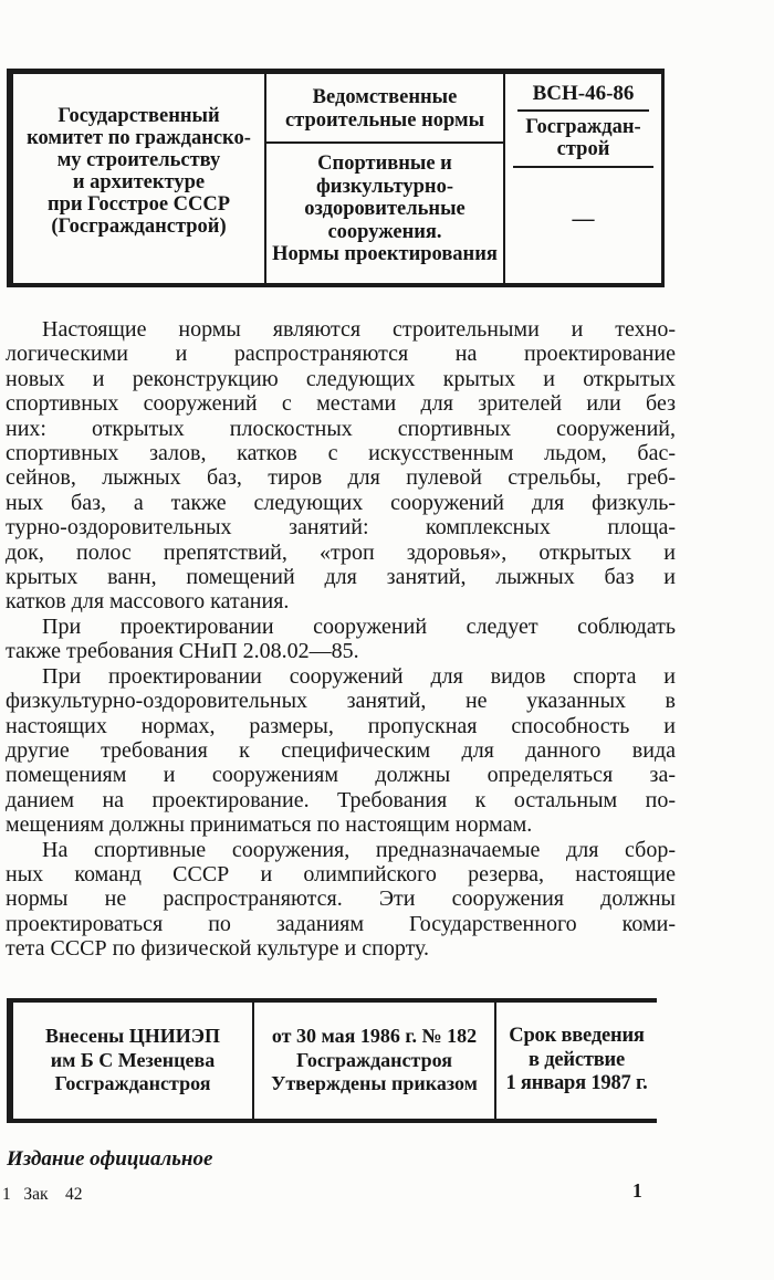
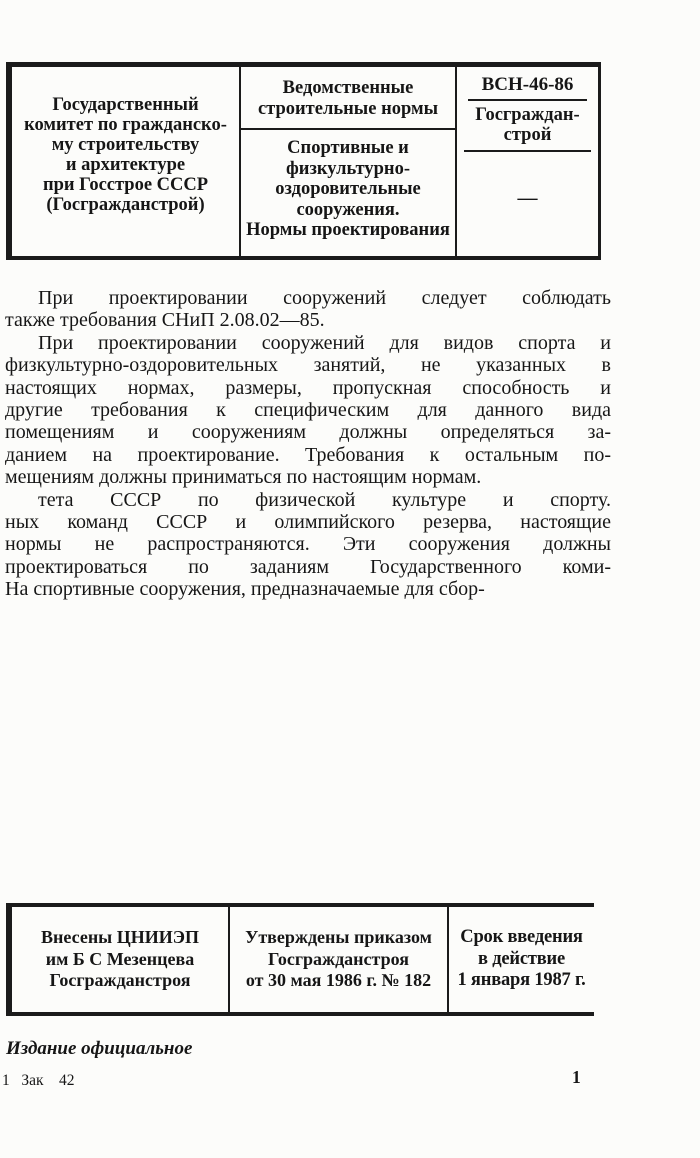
  Государственный
  комитет по гражданско-
  му строительству
  и архитектуре
  при Госстрое СССР
  (Госгражданстрой)
  Ведомственные
  строительные нормы
  Спортивные и
  физкультурно-
  оздоровительные
  сооружения.
  Нормы проектирования
  ВСН-46-86
  Госграждан-
  строй
  —
- Настоящие нормы являются строительными и техно-
- логическими и распространяются на проектирование
- новых и реконструкцию следующих крытых и открытых
- спортивных сооружений с местами для зрителей или без
- них: открытых плоскостных спортивных сооружений,
- спортивных залов, катков с искусственным льдом, бас-
- сейнов, лыжных баз, тиров для пулевой стрельбы, греб-
- ных баз, а также следующих сооружений для физкуль-
- турно-оздоровительных занятий: комплексных площа-
- док, полос препятствий, «троп здоровья», открытых и
- крытых ванн, помещений для занятий, лыжных баз и
- катков для массового катания.
  При проектировании сооружений следует соблюдать
  также требования СНиП 2.08.02—85.
  При проектировании сооружений для видов спорта и
  физкультурно-оздоровительных занятий, не указанных в
  настоящих нормах, размеры, пропускная способность и
  другие требования к специфическим для данного вида
  помещениям и сооружениям должны определяться за-
  данием на проектирование. Требования к остальным по-
  мещениям должны приниматься по настоящим нормам.
- На спортивные сооружения, предназначаемые для сбор-
+ тета СССР по физической культуре и спорту.
  ных команд СССР и олимпийского резерва, настоящие
  нормы не распространяются. Эти сооружения должны
  проектироваться по заданиям Государственного коми-
- тета СССР по физической культуре и спорту.
+ На спортивные сооружения, предназначаемые для сбор-
  Внесены ЦНИИЭП
  им Б С Мезенцева
  Госгражданстроя
- от 30 мая 1986 г. № 182
+ Утверждены приказом
  Госгражданстроя
- Утверждены приказом
+ от 30 мая 1986 г. № 182
  Срок введения
  в действие
  1 января 1987 г.
  Издание официальное
  1 Зак 42
  1
